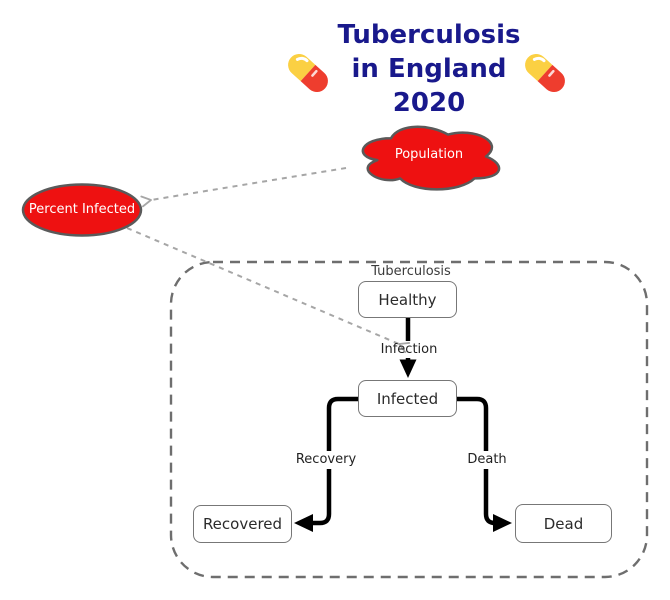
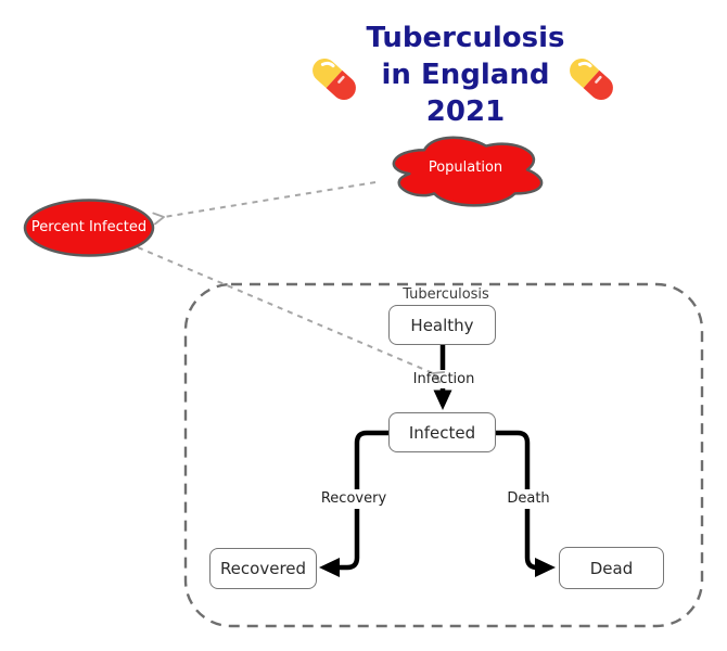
  Tuberculosis
  in England
- 2020
+ 2021
  Population
  Percent Infected
  Tuberculosis
  Healthy
  Infected
  Recovered
  Dead
  Infection
  Recovery
  Death
